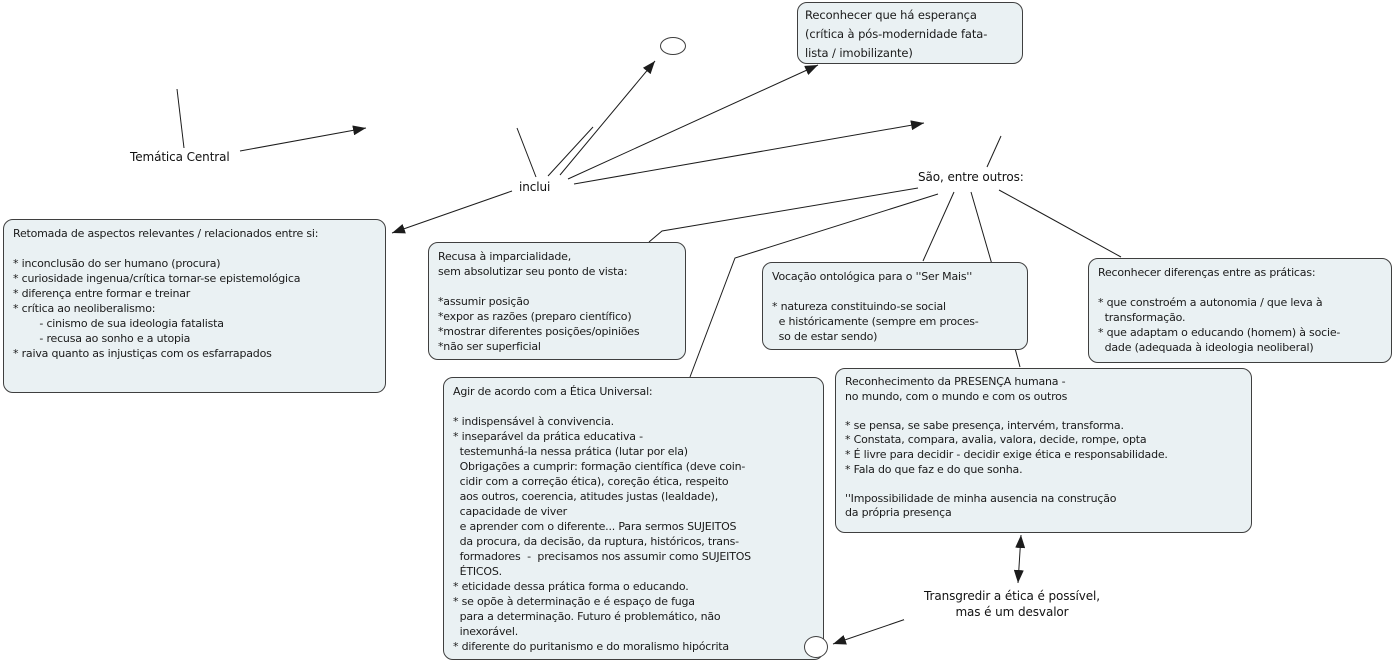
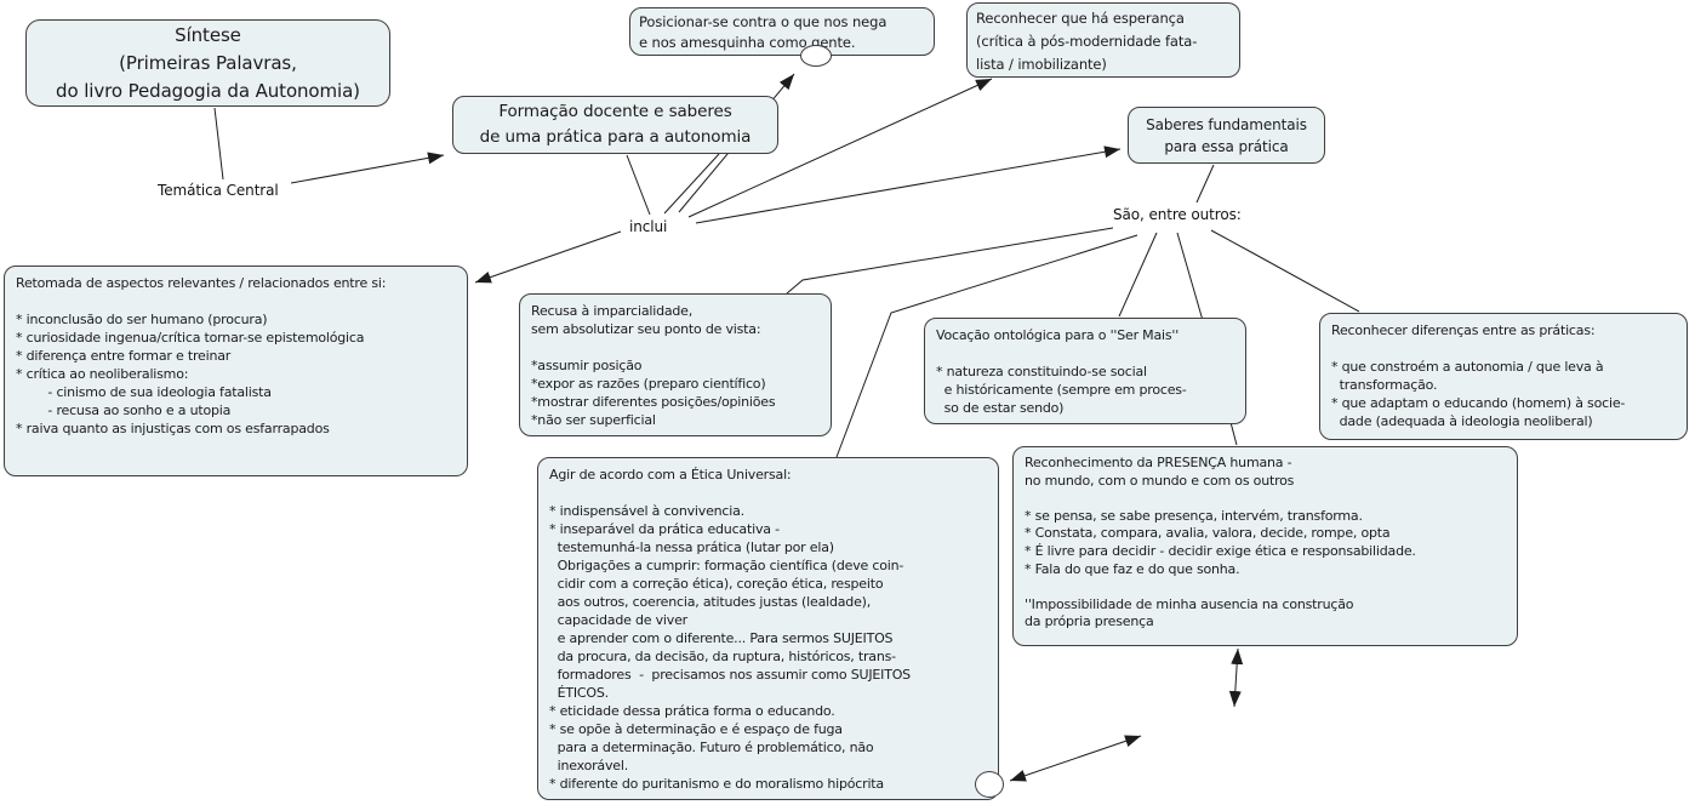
+ Síntese
+ (Primeiras Palavras,
+ do livro Pedagogia da Autonomia)
+ Formação docente e saberes
+ de uma prática para a autonomia
+ Posicionar-se contra o que nos nega
+ e nos amesquinha como gente.
  Reconhecer que há esperança
  (crítica à pós-modernidade fata-
  lista / imobilizante)
+ Saberes fundamentais
+ para essa prática
  Retomada de aspectos relevantes / relacionados entre si:
  * inconclusão do ser humano (procura)
  * curiosidade ingenua/crítica tornar-se epistemológica
  * diferença entre formar e treinar
  * crítica ao neoliberalismo:
  - cinismo de sua ideologia fatalista
  - recusa ao sonho e a utopia
  * raiva quanto as injustiças com os esfarrapados
  Recusa à imparcialidade,
  sem absolutizar seu ponto de vista:
  *assumir posição
  *expor as razões (preparo científico)
  *mostrar diferentes posições/opiniões
  *não ser superficial
  Vocação ontológica para o ''Ser Mais''
  * natureza constituindo-se social
  e históricamente (sempre em proces-
  so de estar sendo)
  Reconhecer diferenças entre as práticas:
  * que constroém a autonomia / que leva à
  transformação.
  * que adaptam o educando (homem) à socie-
  dade (adequada à ideologia neoliberal)
  Agir de acordo com a Ética Universal:
  * indispensável à convivencia.
  * inseparável da prática educativa -
  testemunhá-la nessa prática (lutar por ela)
  Obrigações a cumprir: formação científica (deve coin-
  cidir com a correção ética), coreção ética, respeito
  aos outros, coerencia, atitudes justas (lealdade),
  capacidade de viver
  e aprender com o diferente... Para sermos SUJEITOS
  da procura, da decisão, da ruptura, históricos, trans-
  formadores - precisamos nos assumir como SUJEITOS
  ÉTICOS.
  * eticidade dessa prática forma o educando.
  * se opõe à determinação e é espaço de fuga
  para a determinação. Futuro é problemático, não
  inexorável.
  * diferente do puritanismo e do moralismo hipócrita
  Reconhecimento da PRESENÇA humana -
  no mundo, com o mundo e com os outros
  * se pensa, se sabe presença, intervém, transforma.
  * Constata, compara, avalia, valora, decide, rompe, opta
  * É livre para decidir - decidir exige ética e responsabilidade.
  * Fala do que faz e do que sonha.
  ''Impossibilidade de minha ausencia na construção
  da própria presença
  Temática Central
  inclui
  São, entre outros:
- Transgredir a ética é possível,
- mas é um desvalor
